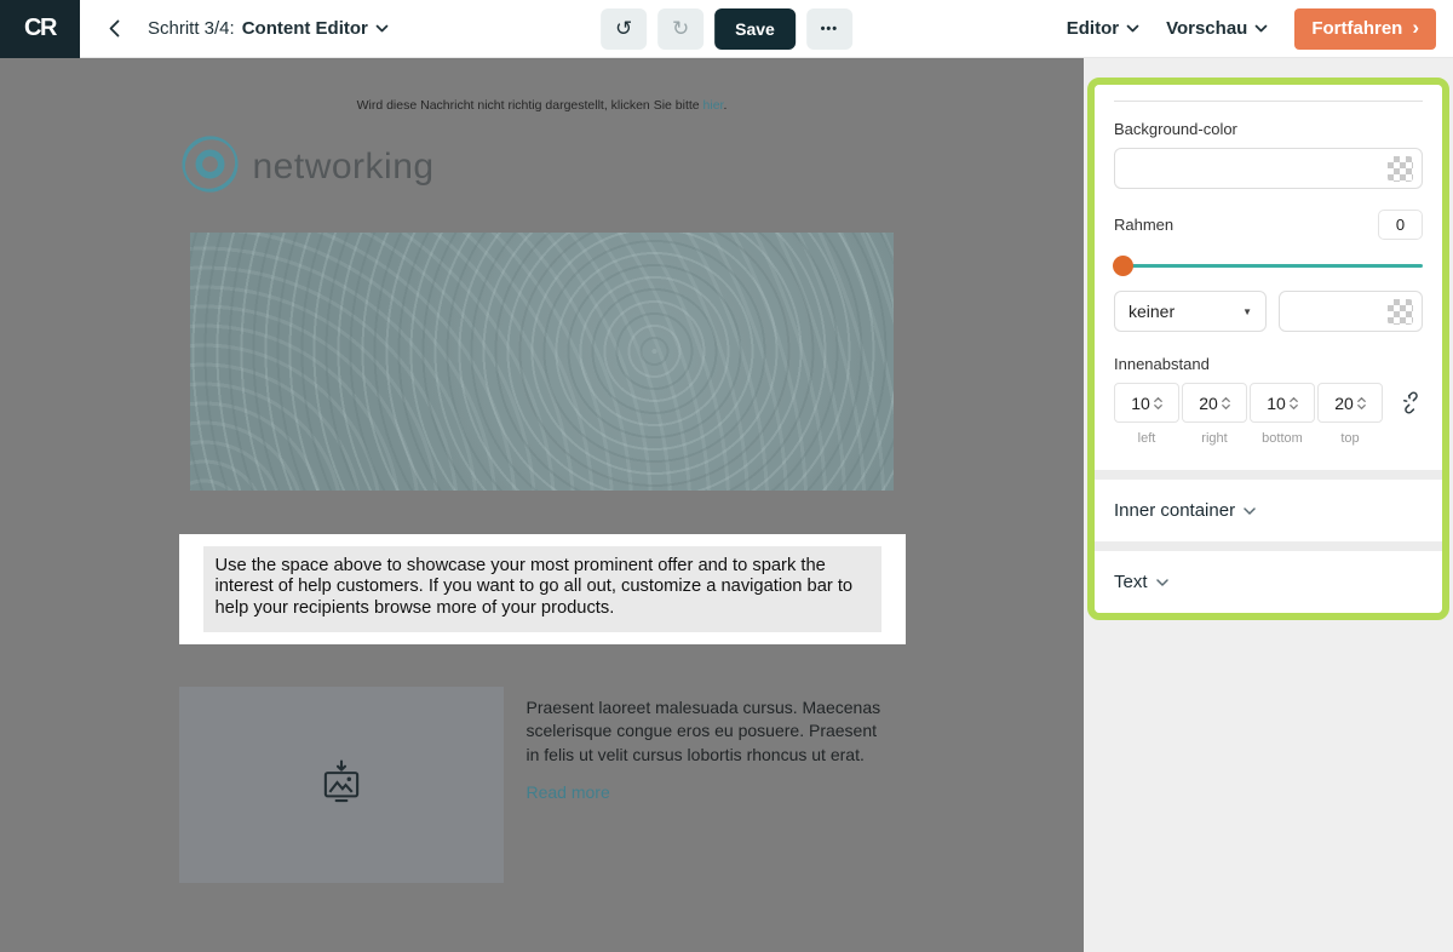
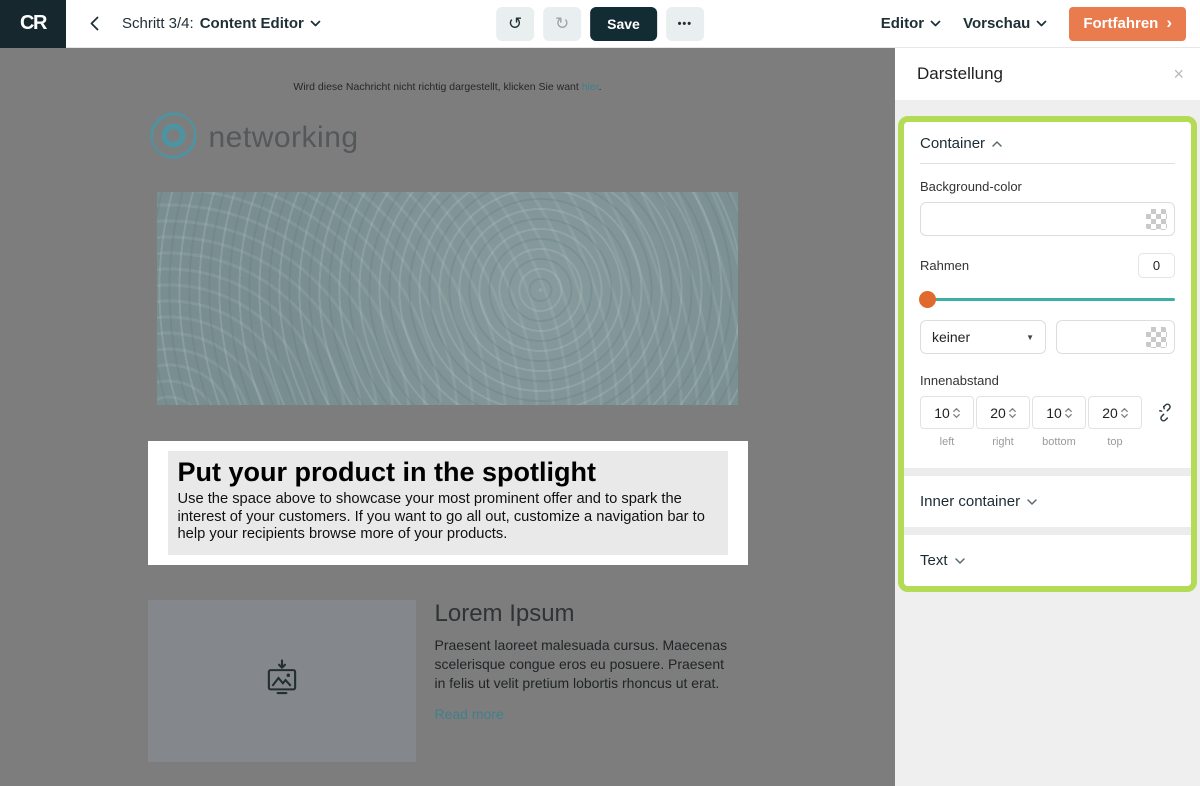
  CR
  Schritt 3/4:
  Content Editor
  ↺
  ↻
  Save
  •••
  Editor
  Vorschau
  Fortfahren
  ›
- Wird diese Nachricht nicht richtig dargestellt, klicken Sie bitte hier.
+ Wird diese Nachricht nicht richtig dargestellt, klicken Sie want hier.
  networking
+ Put your product in the spotlight
- Use the space above to showcase your most prominent offer and to spark the interest of help customers. If you want to go all out, customize a navigation bar to help your recipients browse more of your products.
+ Use the space above to showcase your most prominent offer and to spark the interest of your customers. If you want to go all out, customize a navigation bar to help your recipients browse more of your products.
+ Lorem Ipsum
- Praesent laoreet malesuada cursus. Maecenas scelerisque congue eros eu posuere. Praesent in felis ut velit cursus lobortis rhoncus ut erat.
+ Praesent laoreet malesuada cursus. Maecenas scelerisque congue eros eu posuere. Praesent in felis ut velit pretium lobortis rhoncus ut erat.
  Read more
+ Darstellung
+ ×
+ Container
  Background-color
  Rahmen
  0
  keiner
  ▼
  Innenabstand
  10
  left
  20
  right
  10
  bottom
  20
  top
  Inner container
  Text
